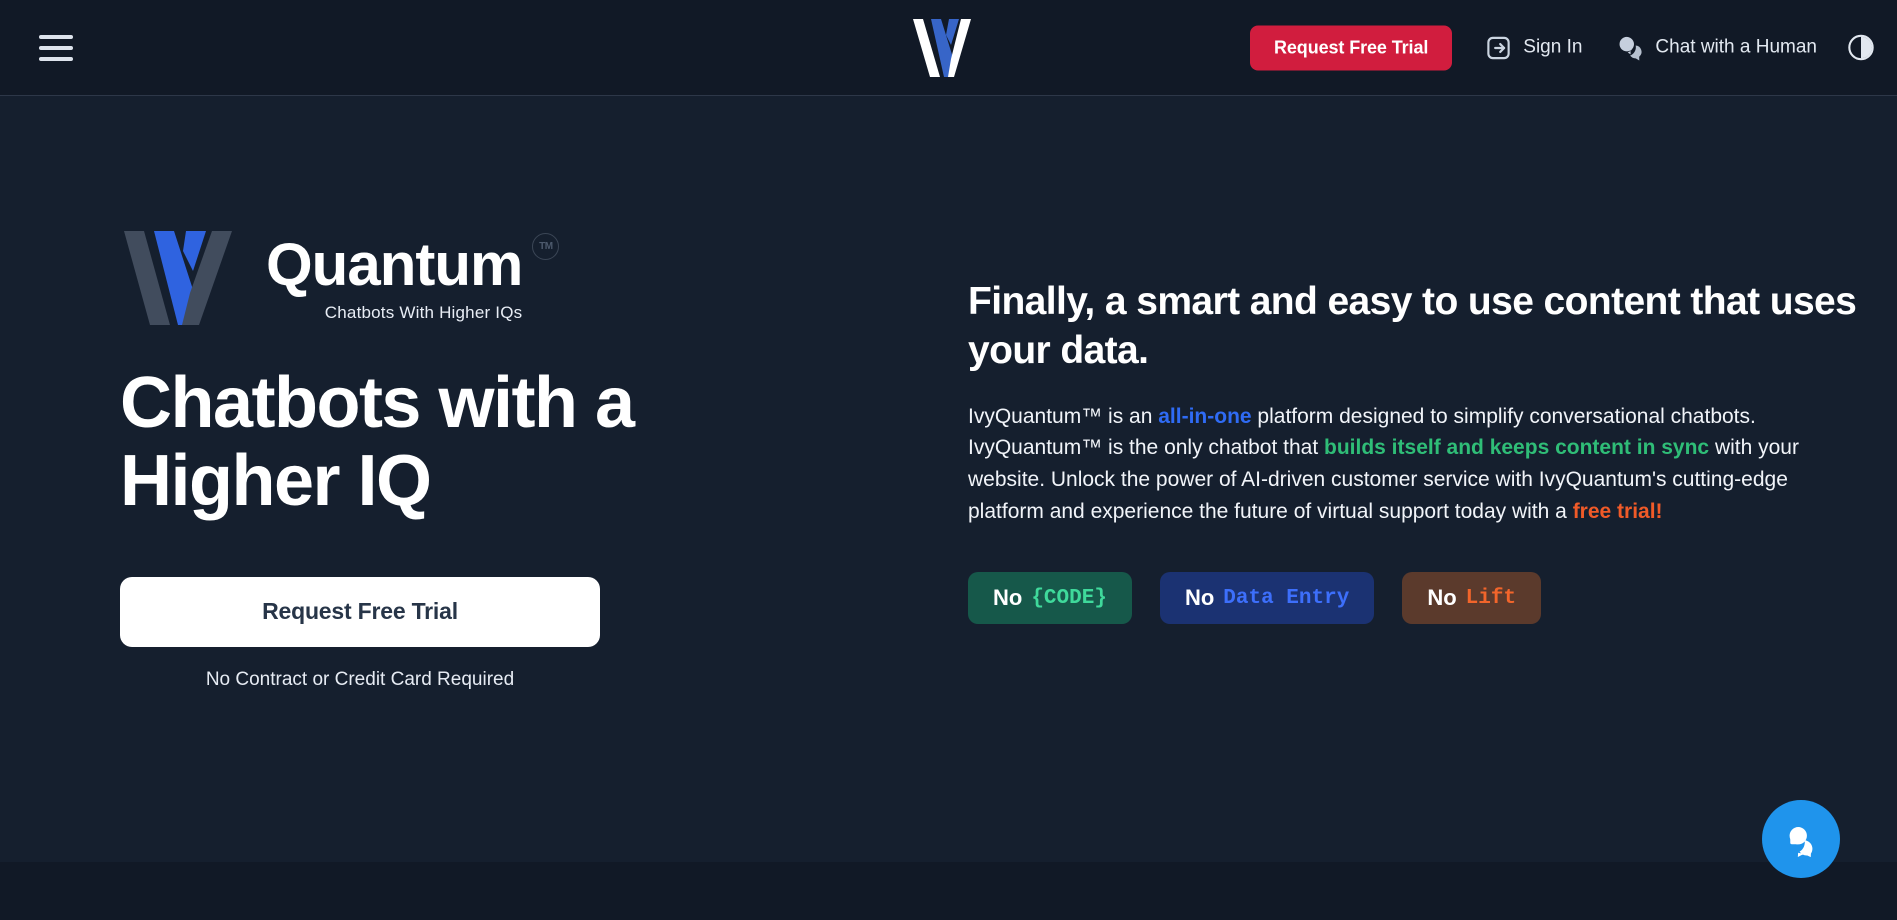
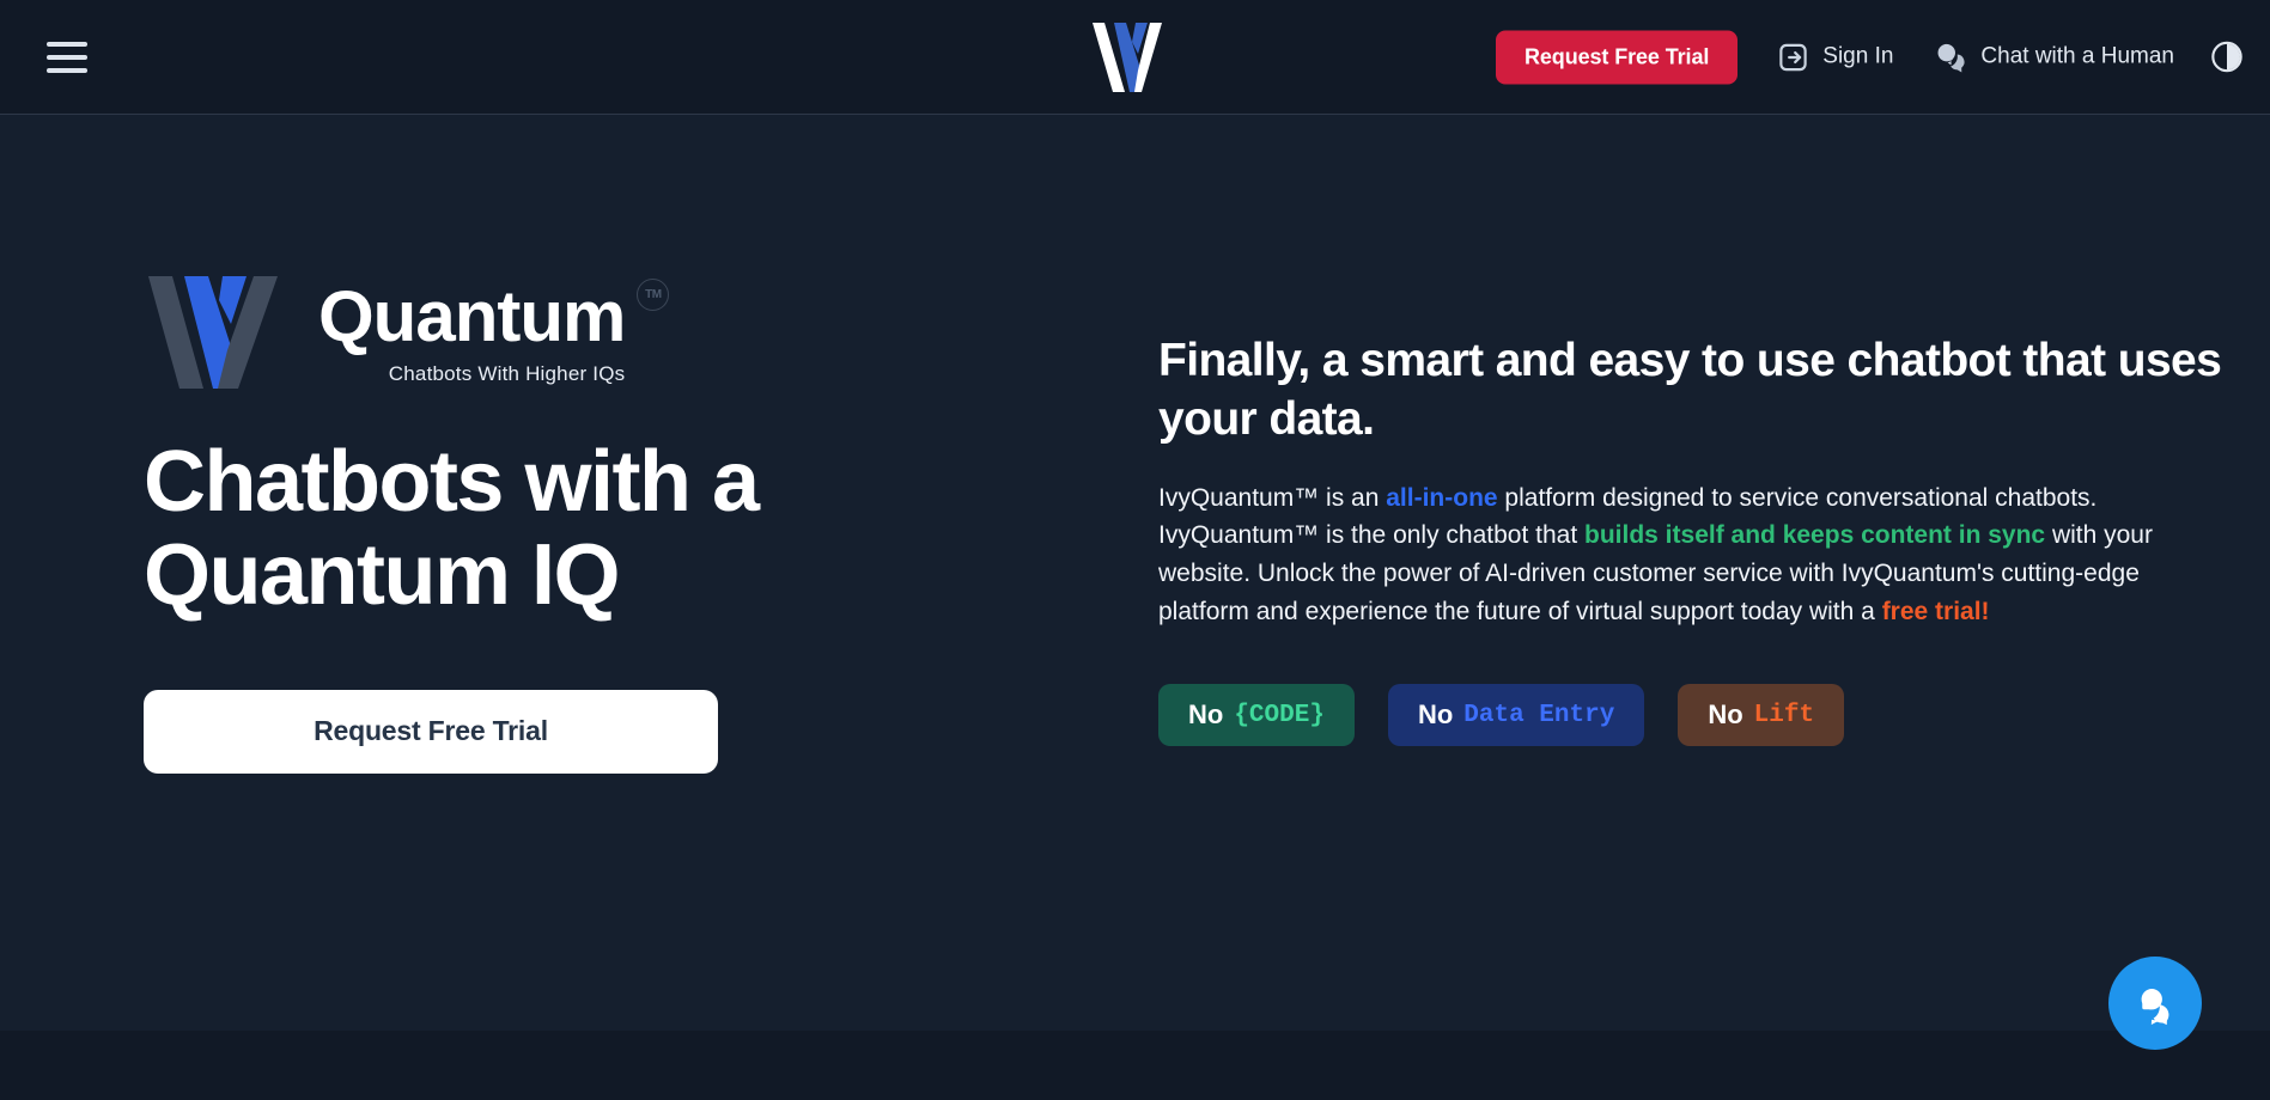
  Request Free Trial
  Sign In
  Chat with a Human
  Quantum
  Chatbots With Higher IQs
  TM
- Chatbots with a Higher IQ
+ Chatbots with a Quantum IQ
  Request Free Trial
- No Contract or Credit Card Required
- Finally, a smart and easy to use content that uses your data.
+ Finally, a smart and easy to use chatbot that uses your data.
- IvyQuantum™ is an all-in-one platform designed to simplify conversational chatbots. IvyQuantum™ is the only chatbot that builds itself and keeps content in sync with your website. Unlock the power of AI-driven customer service with IvyQuantum's cutting-edge platform and experience the future of virtual support today with a free trial!
+ IvyQuantum™ is an all-in-one platform designed to service conversational chatbots. IvyQuantum™ is the only chatbot that builds itself and keeps content in sync with your website. Unlock the power of AI-driven customer service with IvyQuantum's cutting-edge platform and experience the future of virtual support today with a free trial!
  No
  {CODE}
  No
  Data Entry
  No
  Lift
